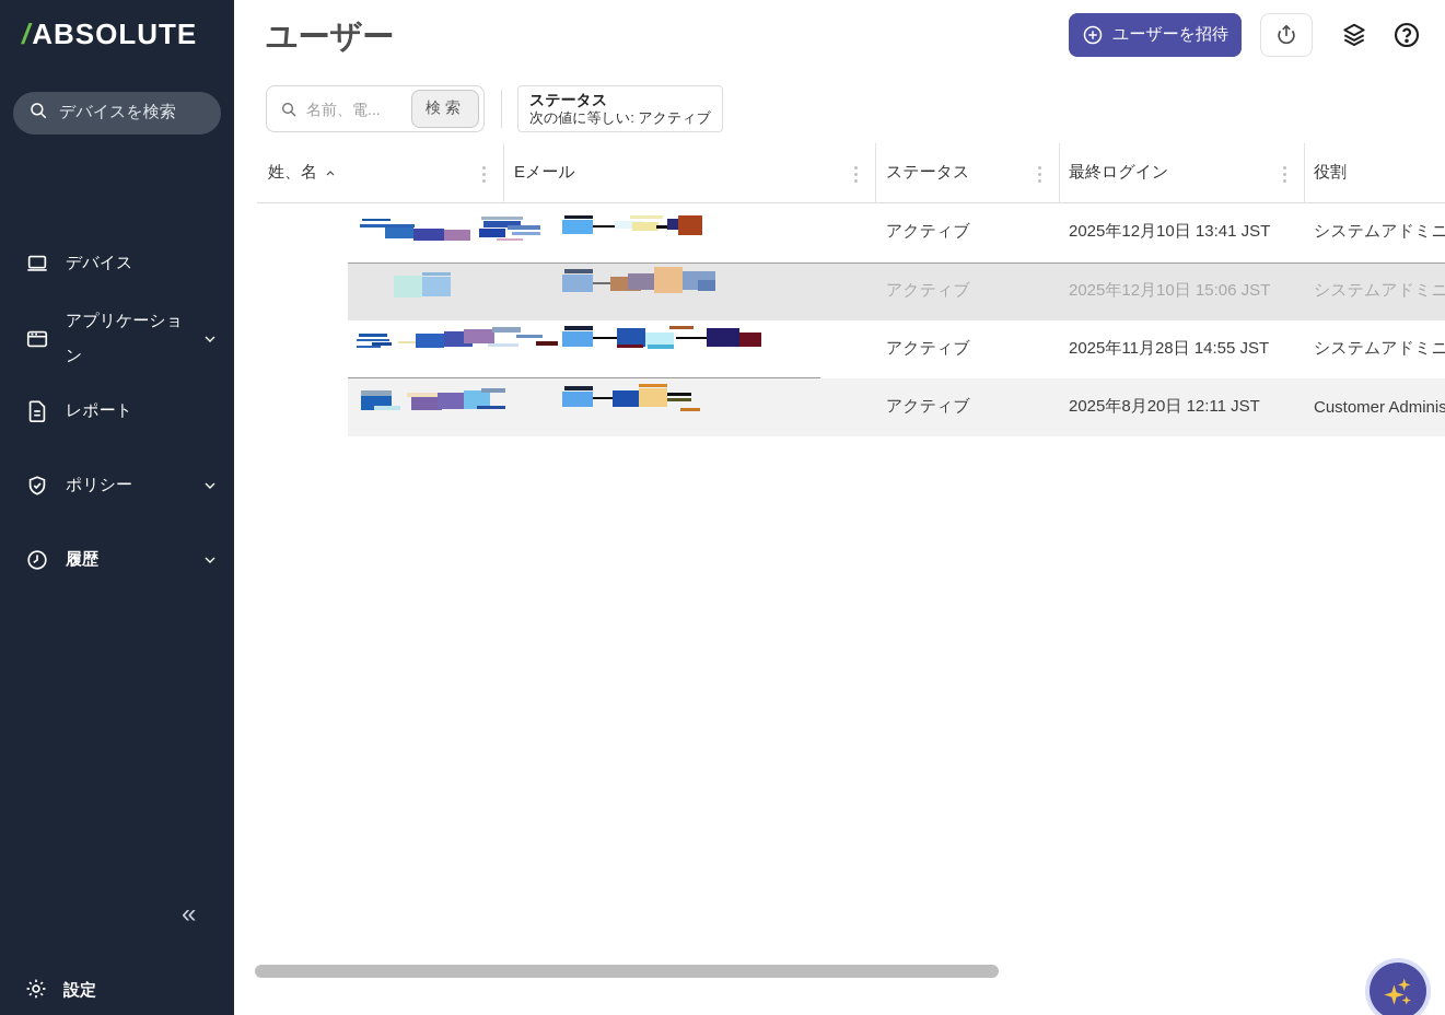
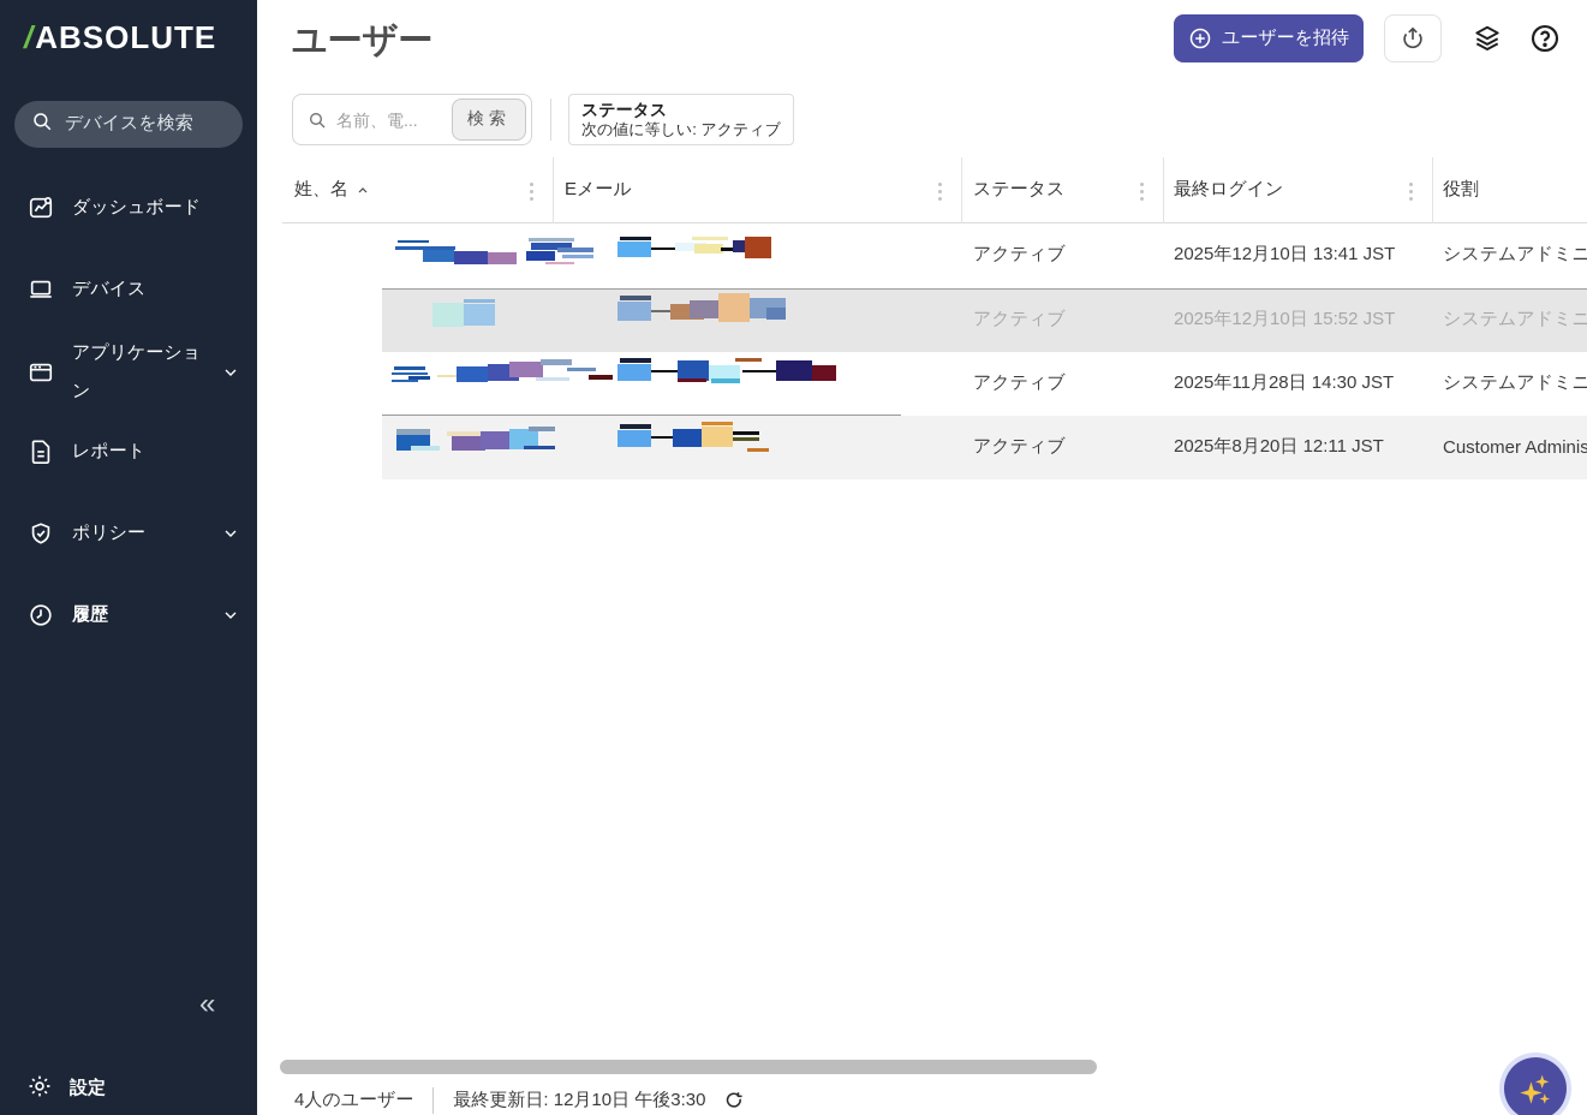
  /ABSOLUTE
  デバイスを検索
+ ダッシュボード
  デバイス
  アプリケーション
  レポート
  ポリシー
  履歴
  «
  設定
  ユーザー
  ユーザーを招待
  名前、電...
  検索
  ステータス
  次の値に等しい: アクティブ
  姓、名
  Eメール
  ステータス
  最終ログイン
  役割
  アクティブ
  2025年12月10日 13:41 JST
  システムアドミニ
  アクティブ
- 2025年12月10日 15:06 JST
+ 2025年12月10日 15:52 JST
  システムアドミニ
  アクティブ
- 2025年11月28日 14:55 JST
+ 2025年11月28日 14:30 JST
  システムアドミニ
  アクティブ
  2025年8月20日 12:11 JST
  Customer Adminis
+ 4人のユーザー
+ 最終更新日: 12月10日 午後3:30
